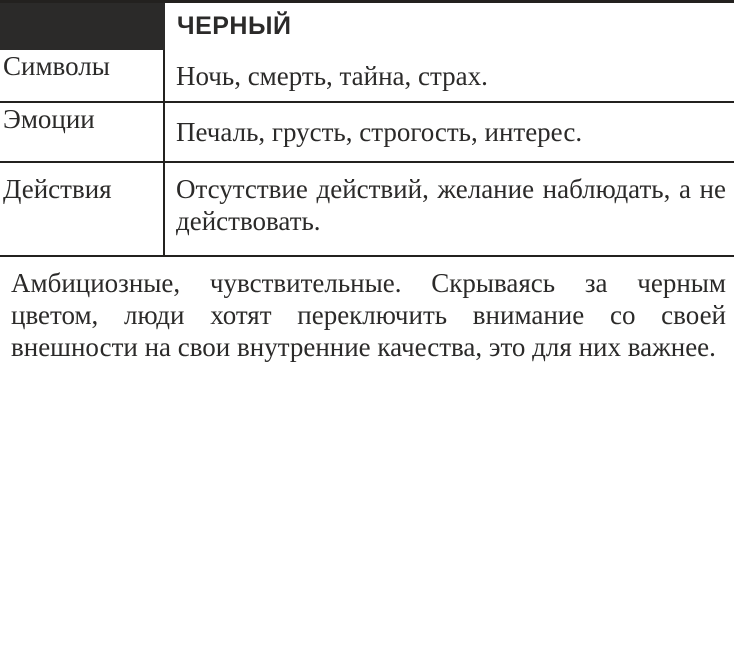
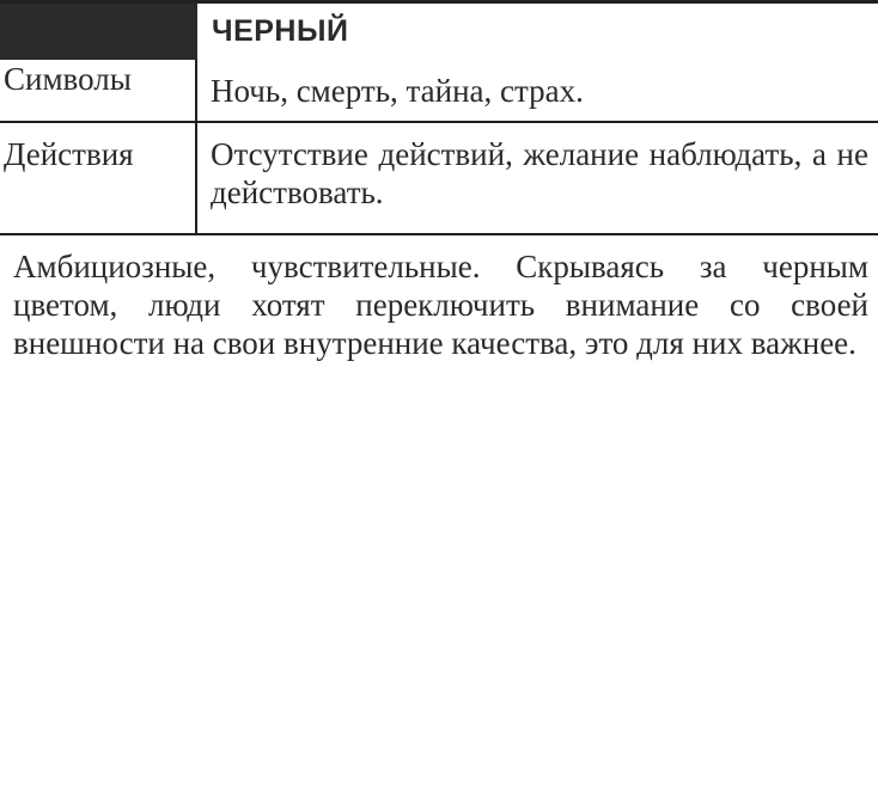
  ЧЕРНЫЙ
  Символы
  Ночь, смерть, тайна, страх.
- Эмоции
- Печаль, грусть, строгость, интерес.
  Действия
  Отсутствие действий, желание наблюдать, а не действовать.
  Амбициозные, чувствительные. Скрываясь за черным цветом, люди хотят переключить внимание со своей внешности на свои внутренние качества, это для них важнее.
